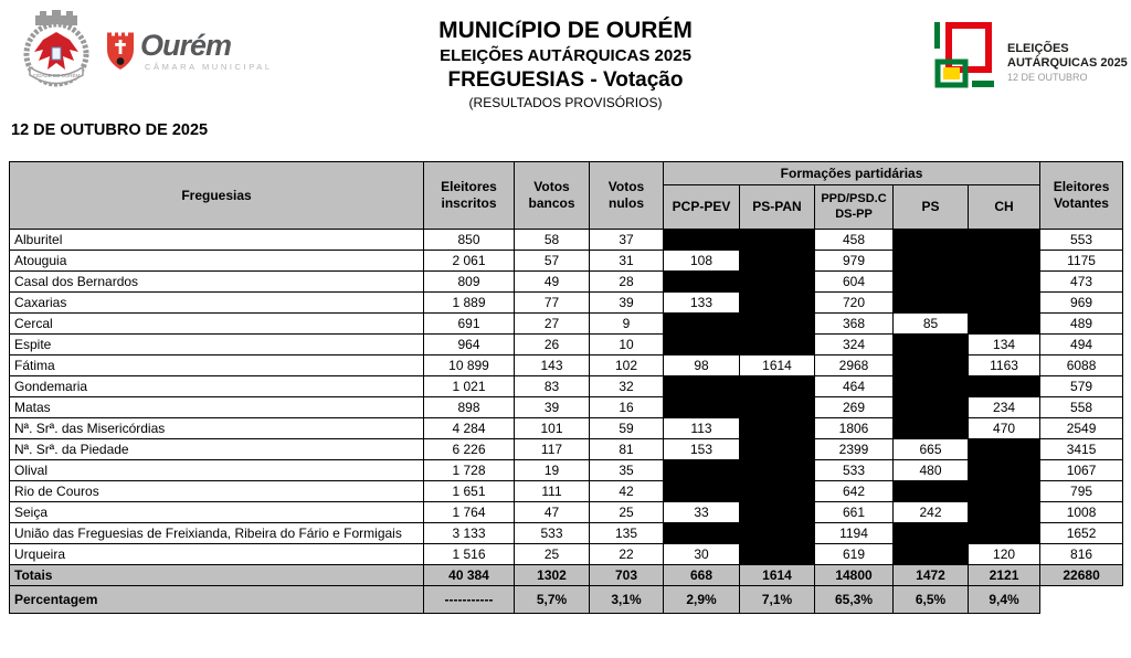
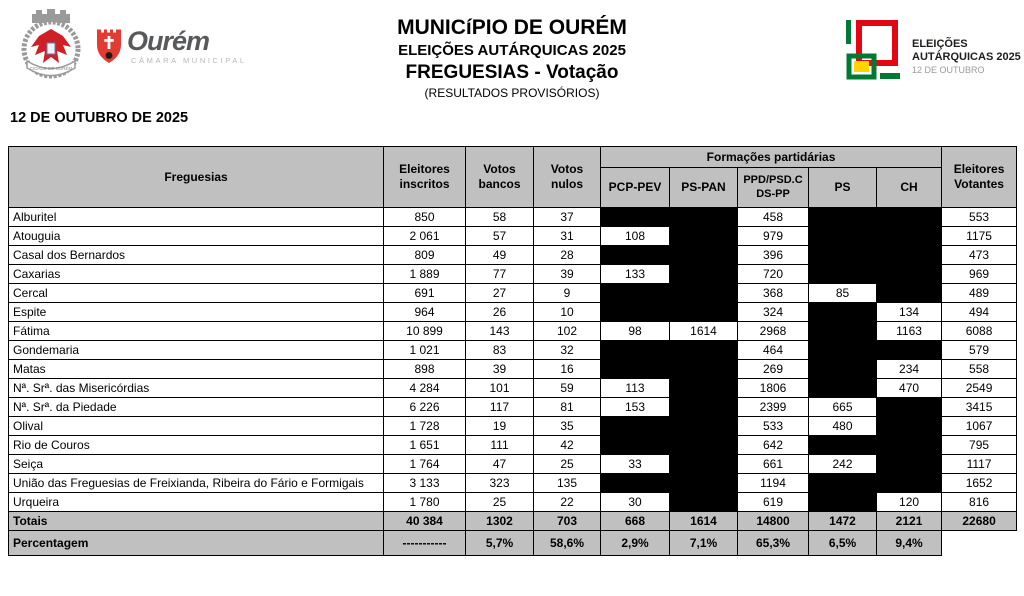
  Ourém
  CÂMARA MUNICIPAL
  MUNICíPIO DE OURÉM
  ELEIÇÕES AUTÁRQUICAS 2025
  FREGUESIAS - Votação
  (RESULTADOS PROVISÓRIOS)
  ELEIÇÕES
  AUTÁRQUICAS 2025
  12 DE OUTUBRO
  12 DE OUTUBRO DE 2025
  Freguesias	Eleitores inscritos	Votos bancos	Votos nulos	Formações partidárias	Eleitores Votantes
  PCP-PEV	PS-PAN	PPD/PSD.C DS-PP	PS	CH
  Alburitel	850	58	37			458			553
  Atouguia	2 061	57	31	108		979			1175
- Casal dos Bernardos	809	49	28			604			473
+ Casal dos Bernardos	809	49	28			396			473
  Caxarias	1 889	77	39	133		720			969
  Cercal	691	27	9			368	85		489
  Espite	964	26	10			324		134	494
  Fátima	10 899	143	102	98	1614	2968		1163	6088
  Gondemaria	1 021	83	32			464			579
  Matas	898	39	16			269		234	558
  Nª. Srª. das Misericórdias	4 284	101	59	113		1806		470	2549
  Nª. Srª. da Piedade	6 226	117	81	153		2399	665		3415
  Olival	1 728	19	35			533	480		1067
  Rio de Couros	1 651	111	42			642			795
- Seiça	1 764	47	25	33		661	242		1008
+ Seiça	1 764	47	25	33		661	242		1117
- União das Freguesias de Freixianda, Ribeira do Fário e Formigais	3 133	533	135			1194			1652
+ União das Freguesias de Freixianda, Ribeira do Fário e Formigais	3 133	323	135			1194			1652
- Urqueira	1 516	25	22	30		619		120	816
+ Urqueira	1 780	25	22	30		619		120	816
  Totais	40 384	1302	703	668	1614	14800	1472	2121	22680
- Percentagem	-----------	5,7%	3,1%	2,9%	7,1%	65,3%	6,5%	9,4%
+ Percentagem	-----------	5,7%	58,6%	2,9%	7,1%	65,3%	6,5%	9,4%
